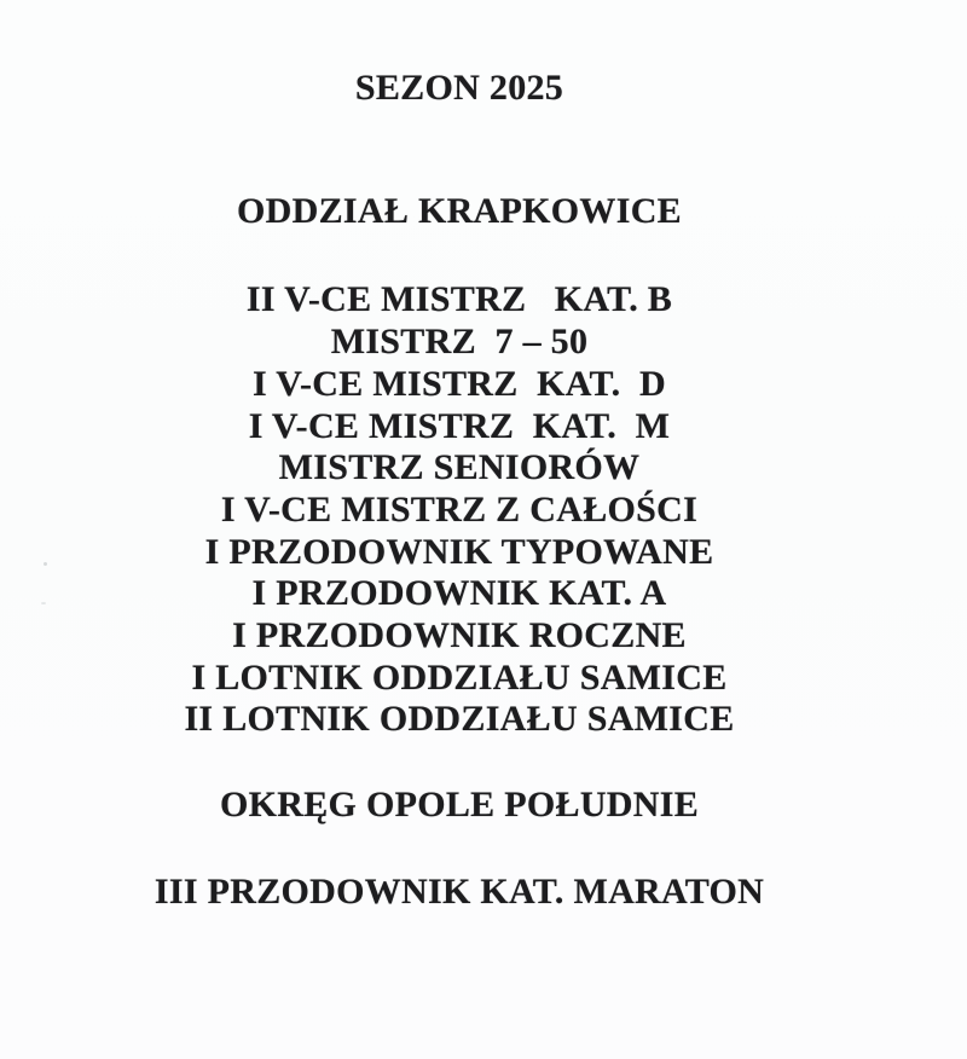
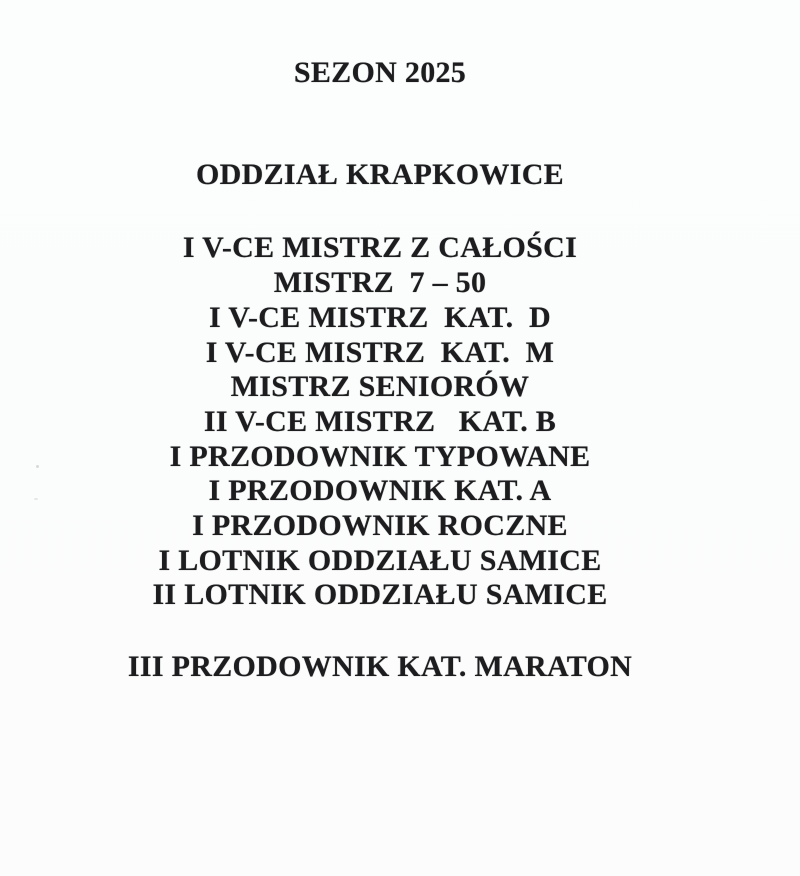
  SEZON 2025
  ODDZIAŁ KRAPKOWICE
- II V-CE MISTRZ KAT. B
+ I V-CE MISTRZ Z CAŁOŚCI
  MISTRZ 7 – 50
  I V-CE MISTRZ KAT. D
  I V-CE MISTRZ KAT. M
  MISTRZ SENIORÓW
- I V-CE MISTRZ Z CAŁOŚCI
+ II V-CE MISTRZ KAT. B
  I PRZODOWNIK TYPOWANE
  I PRZODOWNIK KAT. A
  I PRZODOWNIK ROCZNE
  I LOTNIK ODDZIAŁU SAMICE
  II LOTNIK ODDZIAŁU SAMICE
- OKRĘG OPOLE POŁUDNIE
  III PRZODOWNIK KAT. MARATON
